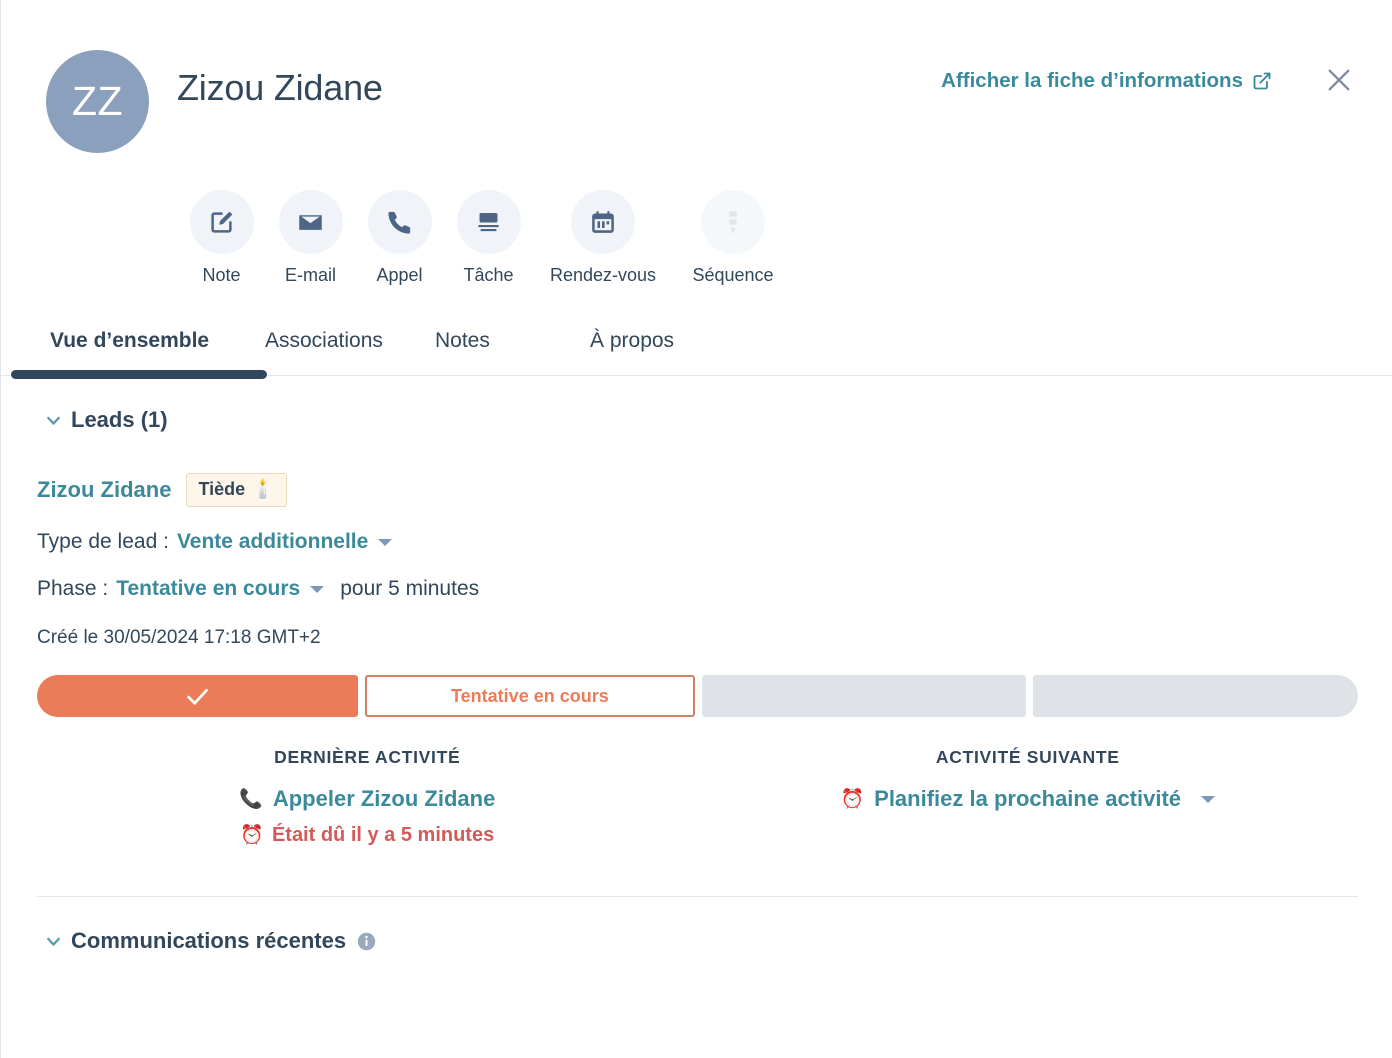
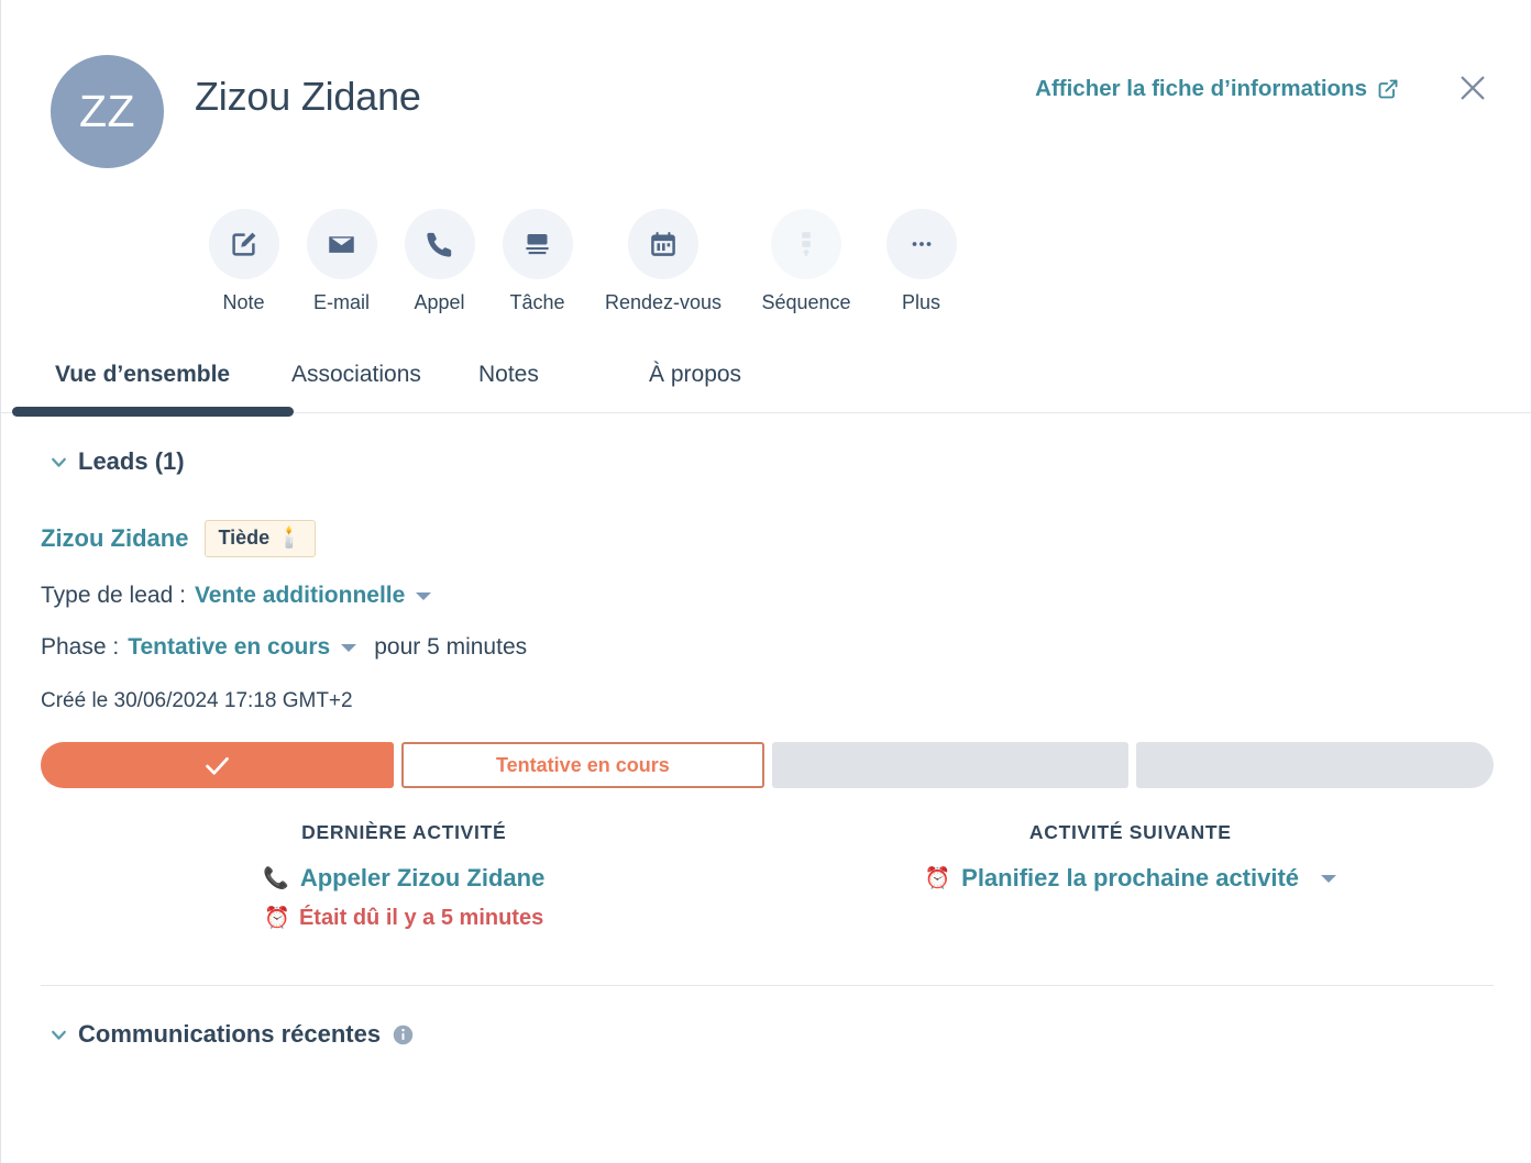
  ZZ
  Zizou Zidane
  Afficher la fiche d’informations
  Note
  E-mail
  Appel
  Tâche
  Rendez-vous
  Séquence
+ Plus
  Vue d’ensemble
  Associations
  Notes
  À propos
  Leads (1)
  Zizou Zidane
  Tiède
  🕯️
  Type de lead :
  Vente additionnelle
  Phase :
  Tentative en cours
  pour 5 minutes
- Créé le 30/05/2024 17:18 GMT+2
+ Créé le 30/06/2024 17:18 GMT+2
  Tentative en cours
  DERNIÈRE ACTIVITÉ
  📞
  Appeler Zizou Zidane
  ⏰
  Était dû il y a 5 minutes
  ACTIVITÉ SUIVANTE
  ⏰
  Planifiez la prochaine activité
  Communications récentes
